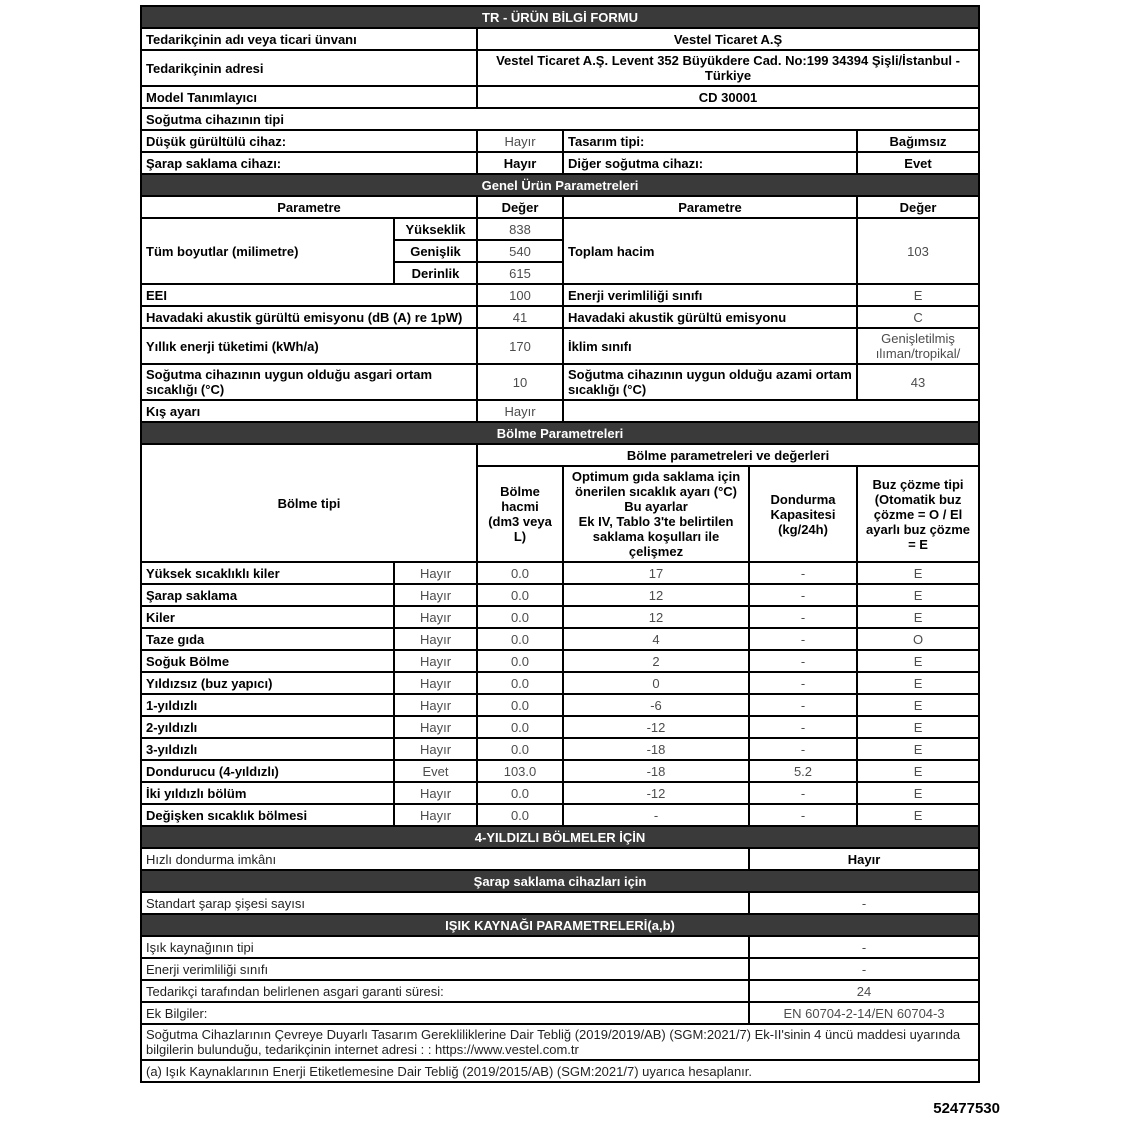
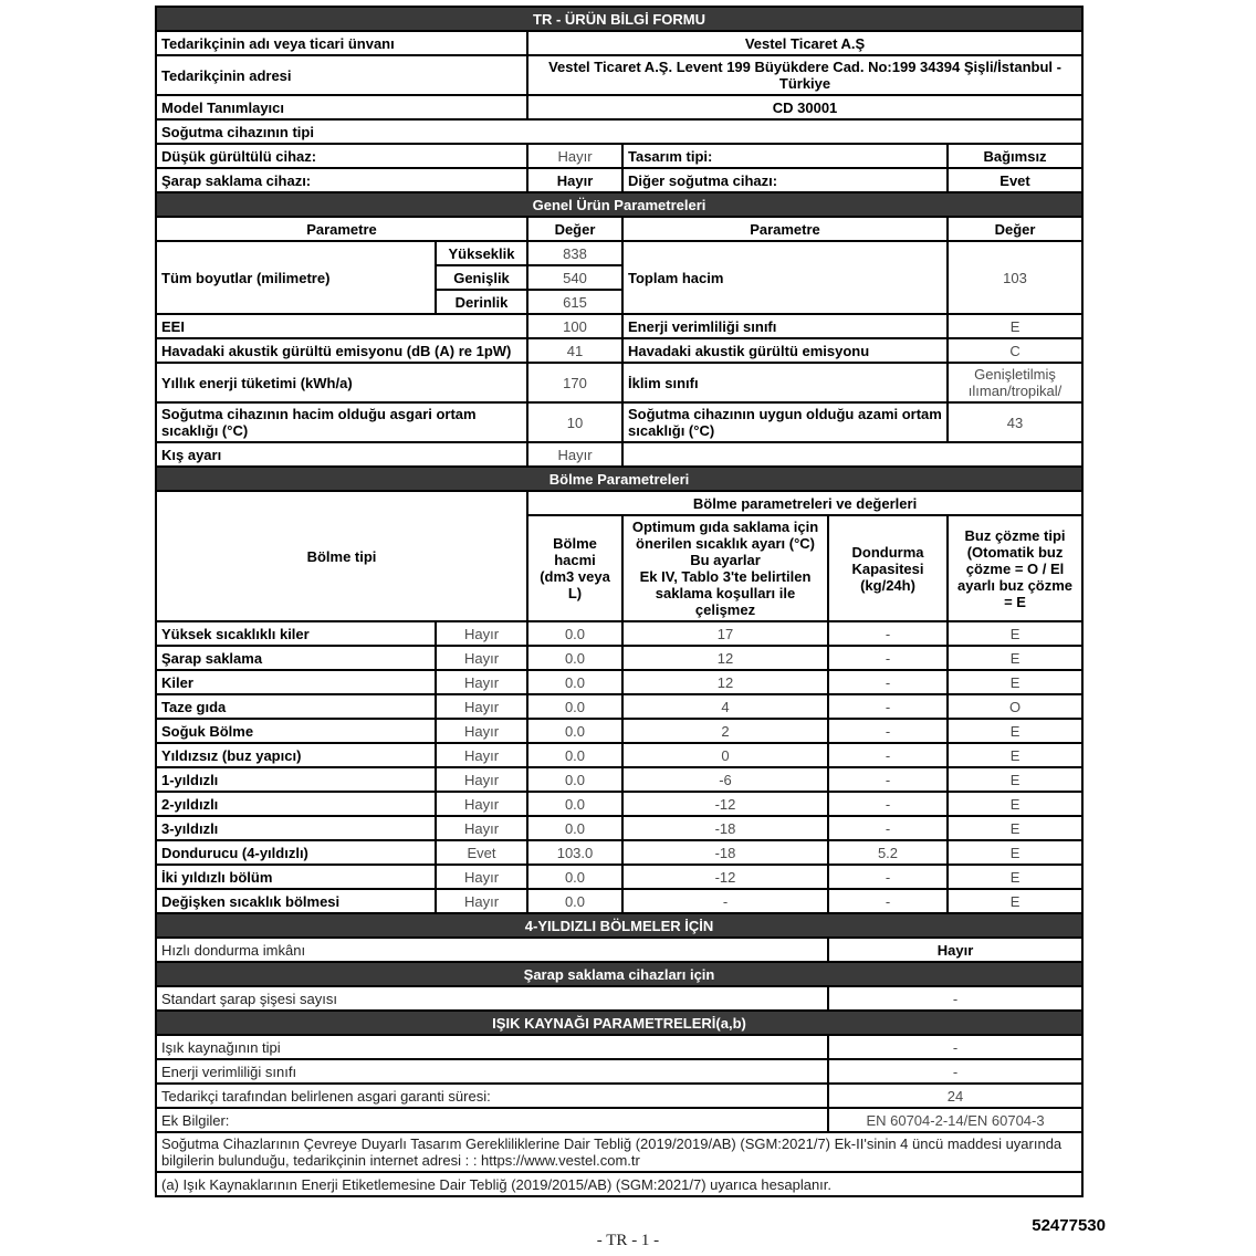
  TR - ÜRÜN BİLGİ FORMU
  Tedarikçinin adı veya ticari ünvanı	Vestel Ticaret A.Ş
- Tedarikçinin adresi	Vestel Ticaret A.Ş. Levent 352 Büyükdere Cad. No:199 34394 Şişli/İstanbul - Türkiye
+ Tedarikçinin adresi	Vestel Ticaret A.Ş. Levent 199 Büyükdere Cad. No:199 34394 Şişli/İstanbul - Türkiye
  Model Tanımlayıcı	CD 30001
  Soğutma cihazının tipi
  Düşük gürültülü cihaz:	Hayır	Tasarım tipi:	Bağımsız
  Şarap saklama cihazı:	Hayır	Diğer soğutma cihazı:	Evet
  Genel Ürün Parametreleri
  Parametre	Değer	Parametre	Değer
  Tüm boyutlar (milimetre)	Yükseklik	838	Toplam hacim	103
  Genişlik	540
  Derinlik	615
  EEI	100	Enerji verimliliği sınıfı	E
  Havadaki akustik gürültü emisyonu (dB (A) re 1pW)	41	Havadaki akustik gürültü emisyonu	C
  Yıllık enerji tüketimi (kWh/a)	170	İklim sınıfı	Genişletilmiş ılıman/tropikal/
- Soğutma cihazının uygun olduğu asgari ortam sıcaklığı (°C)	10	Soğutma cihazının uygun olduğu azami ortam sıcaklığı (°C)	43
+ Soğutma cihazının hacim olduğu asgari ortam sıcaklığı (°C)	10	Soğutma cihazının uygun olduğu azami ortam sıcaklığı (°C)	43
  Kış ayarı	Hayır
  Bölme Parametreleri
  Bölme tipi	Bölme parametreleri ve değerleri
  Bölme hacmi (dm3 veya L)	Optimum gıda saklama için önerilen sıcaklık ayarı (°C) Bu ayarlar Ek IV, Tablo 3'te belirtilen saklama koşulları ile çelişmez	Dondurma Kapasitesi (kg/24h)	Buz çözme tipi (Otomatik buz çözme = O / El ayarlı buz çözme = E
  Yüksek sıcaklıklı kiler	Hayır	0.0	17	-	E
  Şarap saklama	Hayır	0.0	12	-	E
  Kiler	Hayır	0.0	12	-	E
  Taze gıda	Hayır	0.0	4	-	O
  Soğuk Bölme	Hayır	0.0	2	-	E
  Yıldızsız (buz yapıcı)	Hayır	0.0	0	-	E
  1-yıldızlı	Hayır	0.0	-6	-	E
  2-yıldızlı	Hayır	0.0	-12	-	E
  3-yıldızlı	Hayır	0.0	-18	-	E
  Dondurucu (4-yıldızlı)	Evet	103.0	-18	5.2	E
  İki yıldızlı bölüm	Hayır	0.0	-12	-	E
  Değişken sıcaklık bölmesi	Hayır	0.0	-	-	E
  4-YILDIZLI BÖLMELER İÇİN
  Hızlı dondurma imkânı	Hayır
  Şarap saklama cihazları için
  Standart şarap şişesi sayısı	-
  IŞIK KAYNAĞI PARAMETRELERİ(a,b)
  Işık kaynağının tipi	-
  Enerji verimliliği sınıfı	-
  Tedarikçi tarafından belirlenen asgari garanti süresi:	24
  Ek Bilgiler:	EN 60704-2-14/EN 60704-3
  Soğutma Cihazlarının Çevreye Duyarlı Tasarım Gerekliliklerine Dair Tebliğ (2019/2019/AB) (SGM:2021/7) Ek-II'sinin 4 üncü maddesi uyarında bilgilerin bulunduğu, tedarikçinin internet adresi : : https://www.vestel.com.tr
  (a) Işık Kaynaklarının Enerji Etiketlemesine Dair Tebliğ (2019/2015/AB) (SGM:2021/7) uyarıca hesaplanır.
  52477530
+ - TR - 1 -
